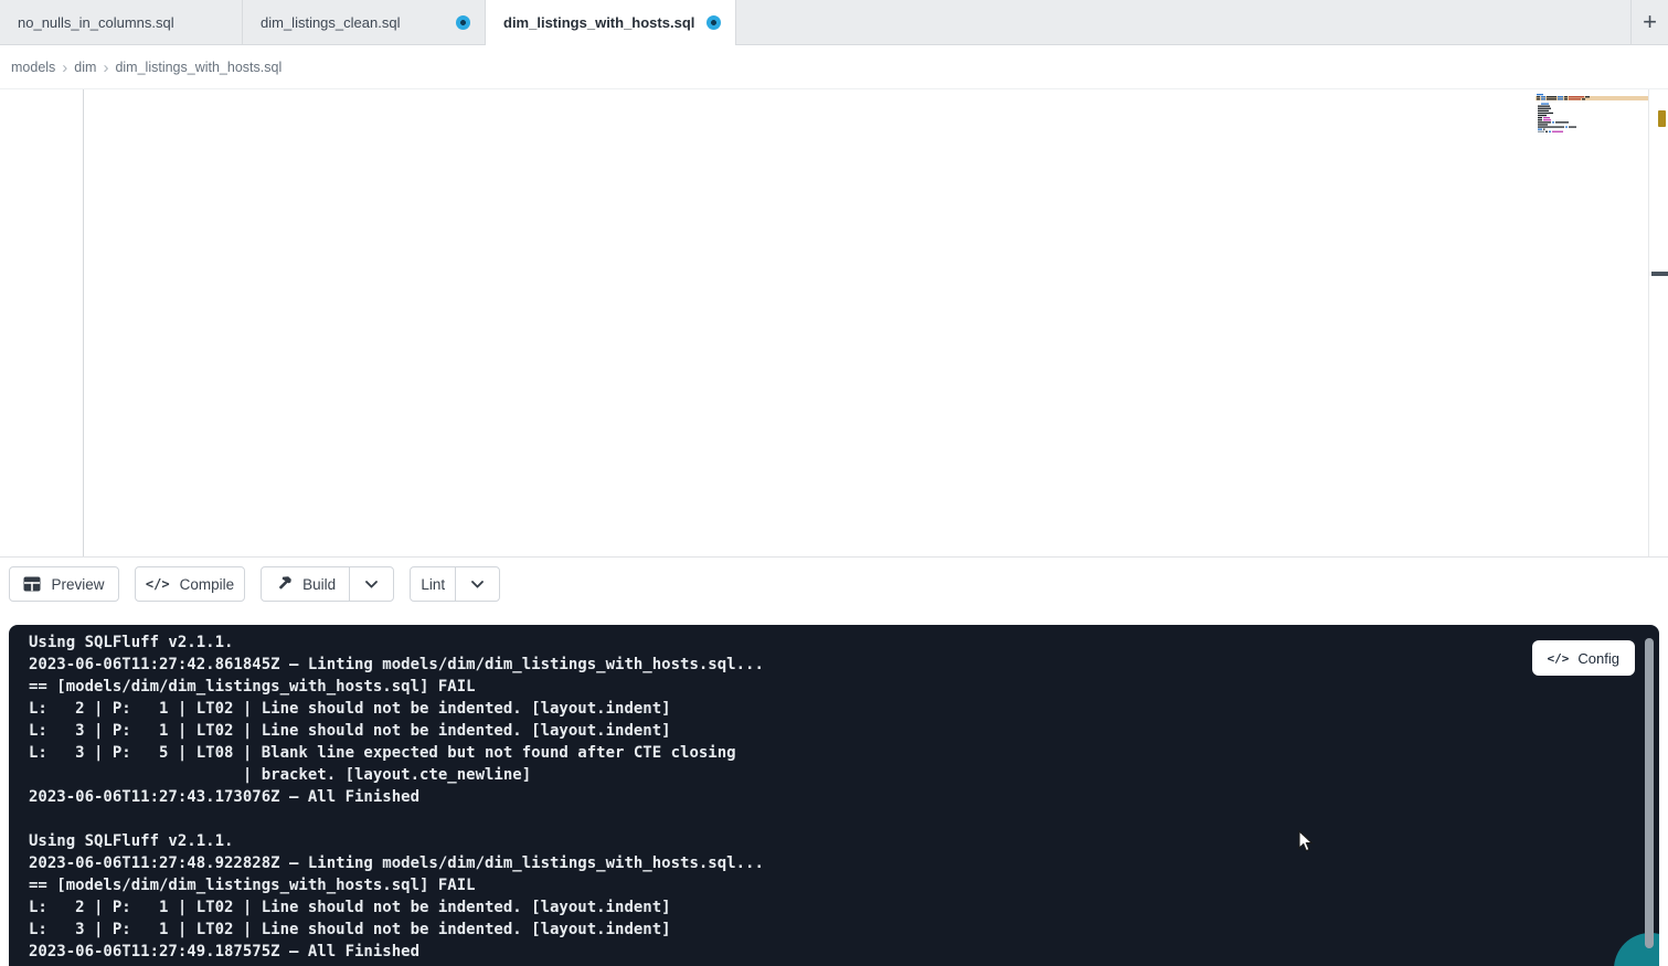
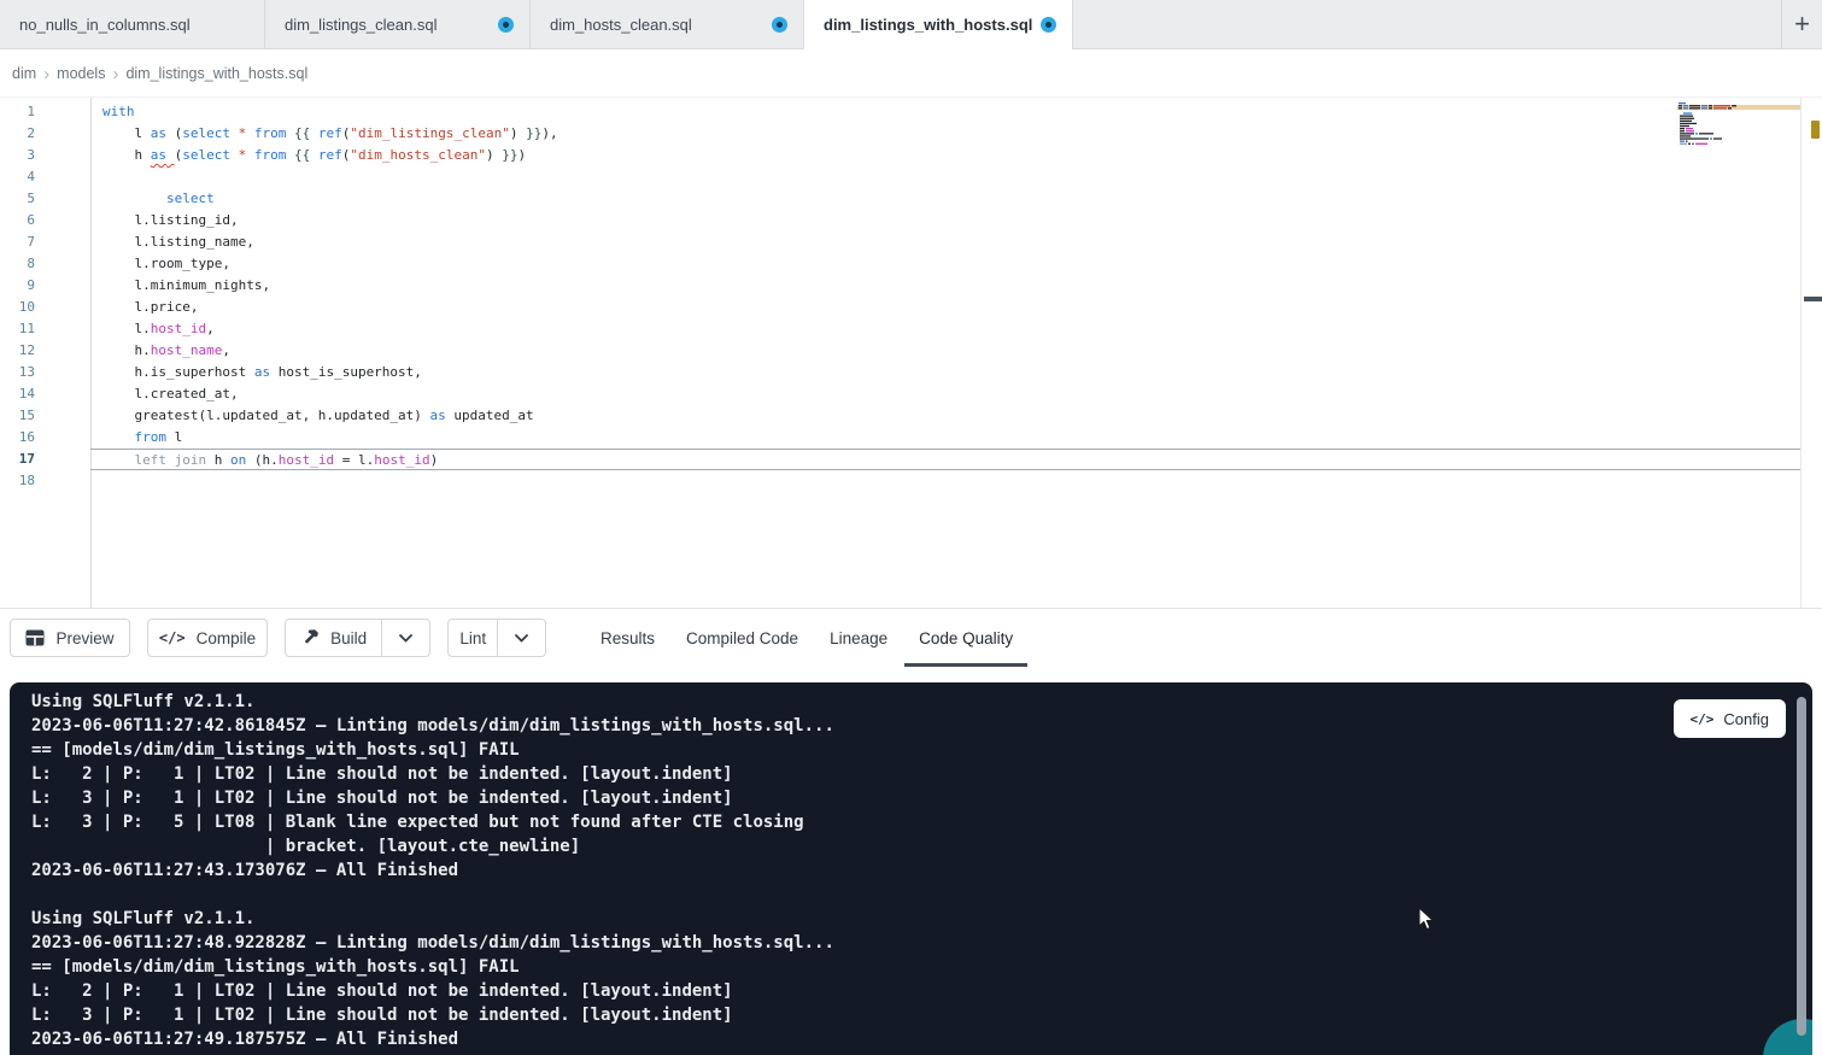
  no_nulls_in_columns.sql
  dim_listings_clean.sql
+ dim_hosts_clean.sql
  dim_listings_with_hosts.sql
  +
- models
+ dim
  ›
- dim
+ models
  ›
  dim_listings_with_hosts.sql
+ 1
+ with
+ 2
+ l as (select * from {{ ref("dim_listings_clean") }}),
+ 3
+ h as (select * from {{ ref("dim_hosts_clean") }})
+ 4
+ 5
+ select
+ 6
+ l.listing_id,
+ 7
+ l.listing_name,
+ 8
+ l.room_type,
+ 9
+ l.minimum_nights,
+ 10
+ l.price,
+ 11
+ l.host_id,
+ 12
+ h.host_name,
+ 13
+ h.is_superhost as host_is_superhost,
+ 14
+ l.created_at,
+ 15
+ greatest(l.updated_at, h.updated_at) as updated_at
+ 16
+ from l
+ 17
+ left join h on (h.host_id = l.host_id)
+ 18
  Preview
  </>
  Compile
  Build
  Lint
+ Results
+ Compiled Code
+ Lineage
+ Code Quality
  Using SQLFluff v2.1.1.
  2023-06-06T11:27:42.861845Z — Linting models/dim/dim_listings_with_hosts.sql...
  == [models/dim/dim_listings_with_hosts.sql] FAIL
  L: 2 | P: 1 | LT02 | Line should not be indented. [layout.indent]
  L: 3 | P: 1 | LT02 | Line should not be indented. [layout.indent]
  L: 3 | P: 5 | LT08 | Blank line expected but not found after CTE closing
  | bracket. [layout.cte_newline]
  2023-06-06T11:27:43.173076Z — All Finished
  Using SQLFluff v2.1.1.
  2023-06-06T11:27:48.922828Z — Linting models/dim/dim_listings_with_hosts.sql...
  == [models/dim/dim_listings_with_hosts.sql] FAIL
  L: 2 | P: 1 | LT02 | Line should not be indented. [layout.indent]
  L: 3 | P: 1 | LT02 | Line should not be indented. [layout.indent]
  2023-06-06T11:27:49.187575Z — All Finished
  </>
  Config
